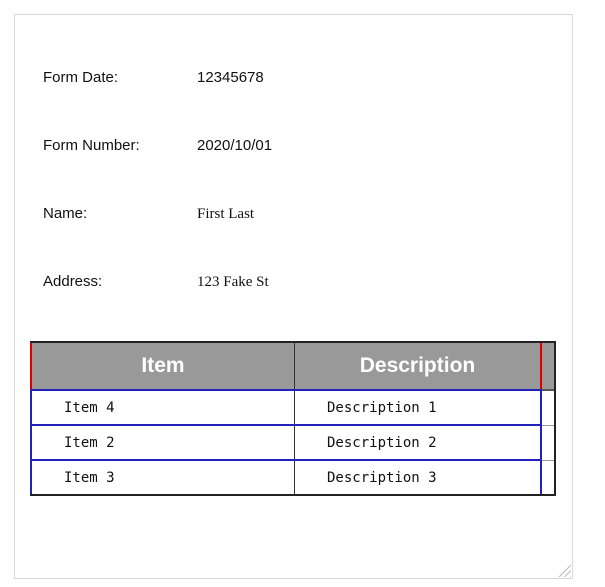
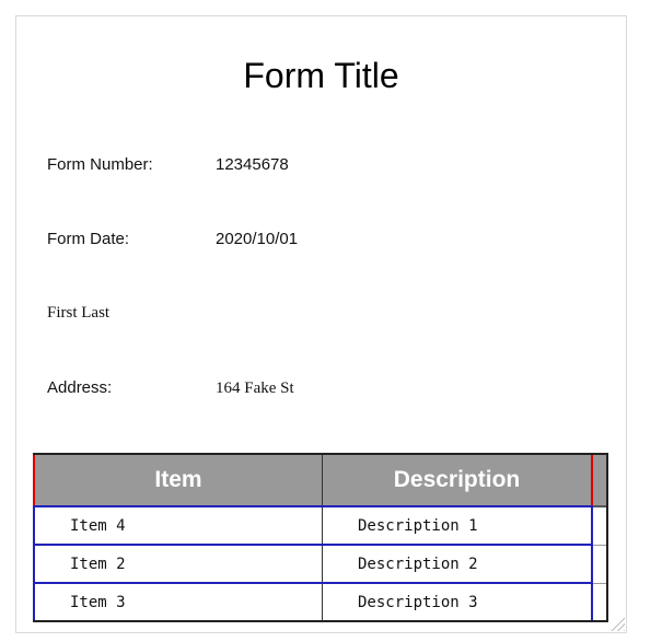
+ Form Title
- Form Date:
+ Form Number:
  12345678
- Form Number:
+ Form Date:
  2020/10/01
- Name:
  First Last
  Address:
- 123 Fake St
+ 164 Fake St
  Item	Description
  Item 4	Description 1
  Item 2	Description 2
  Item 3	Description 3
